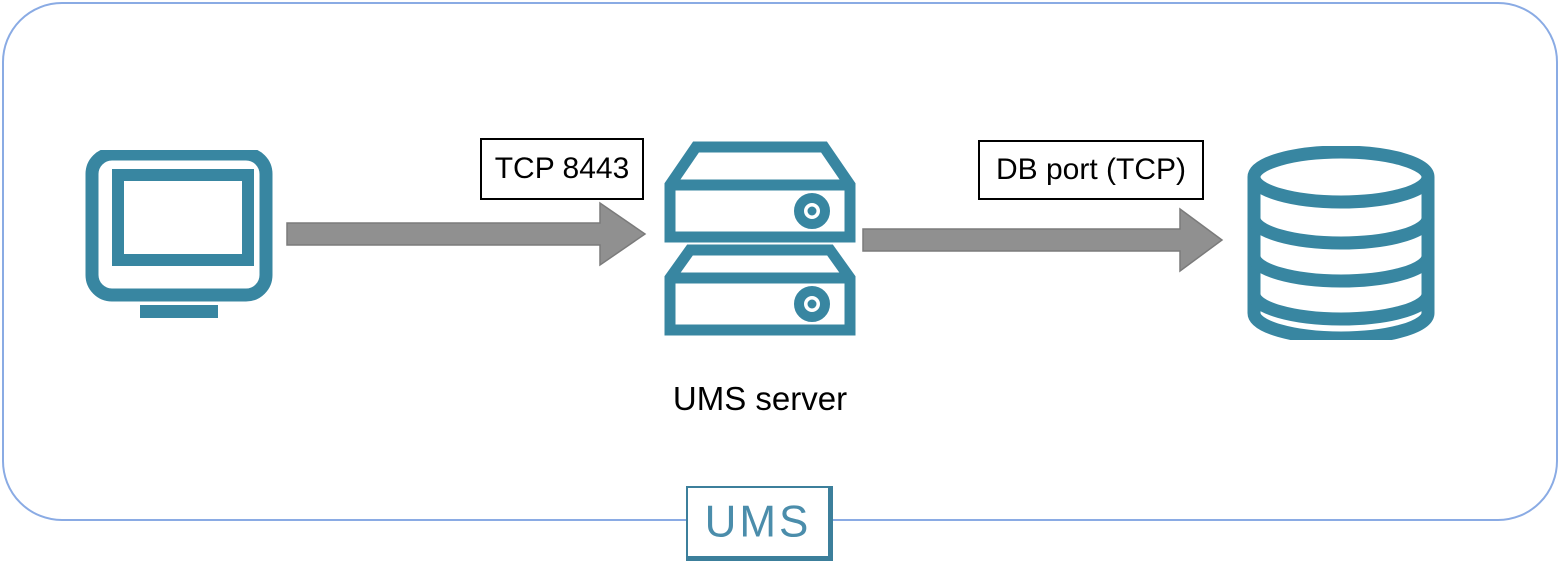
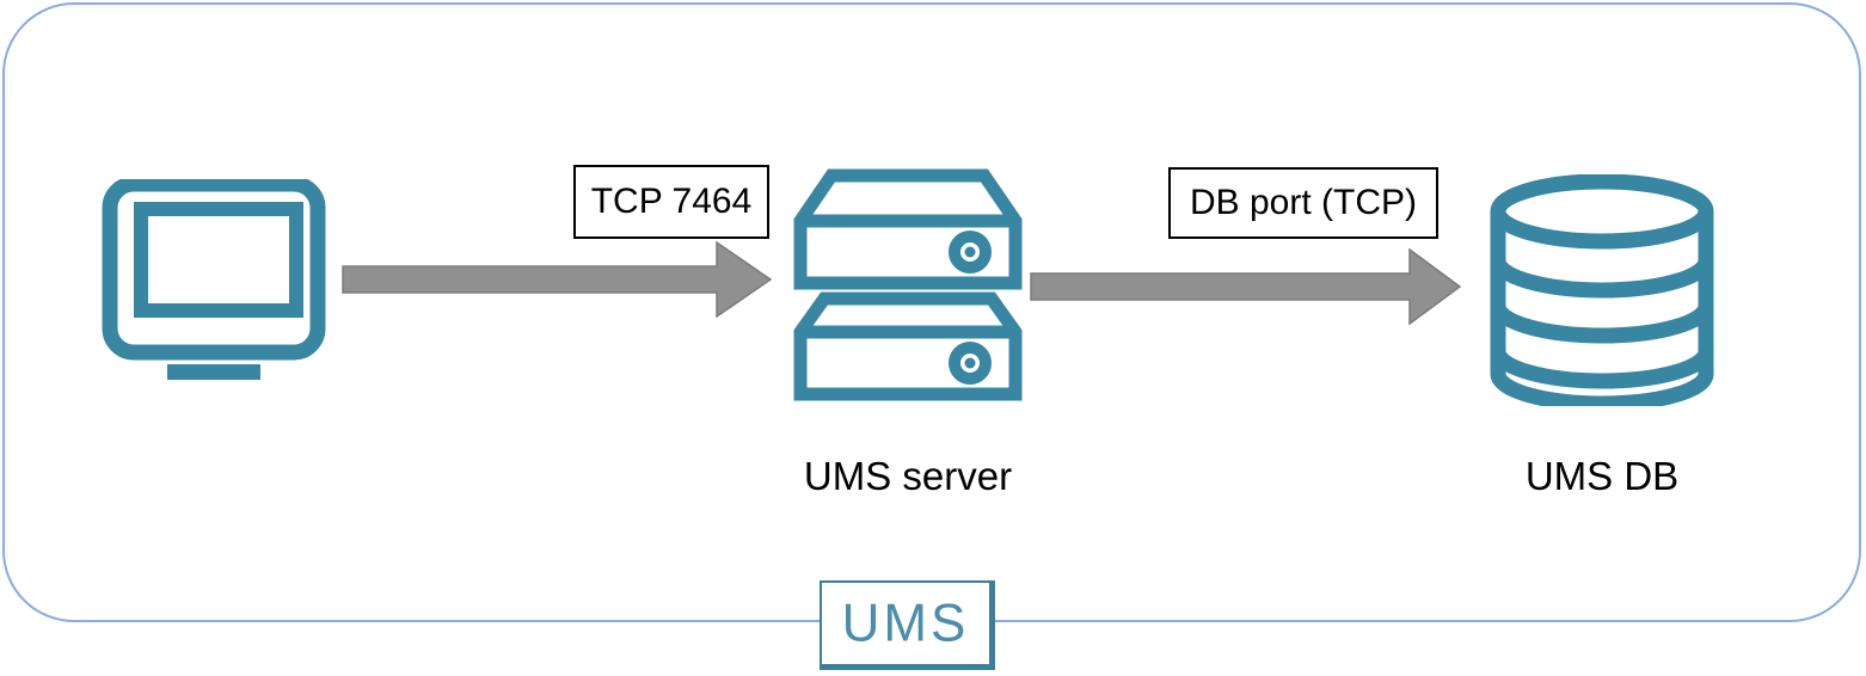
- TCP 8443
+ TCP 7464
  DB port (TCP)
  UMS server
+ UMS DB
  UMS
